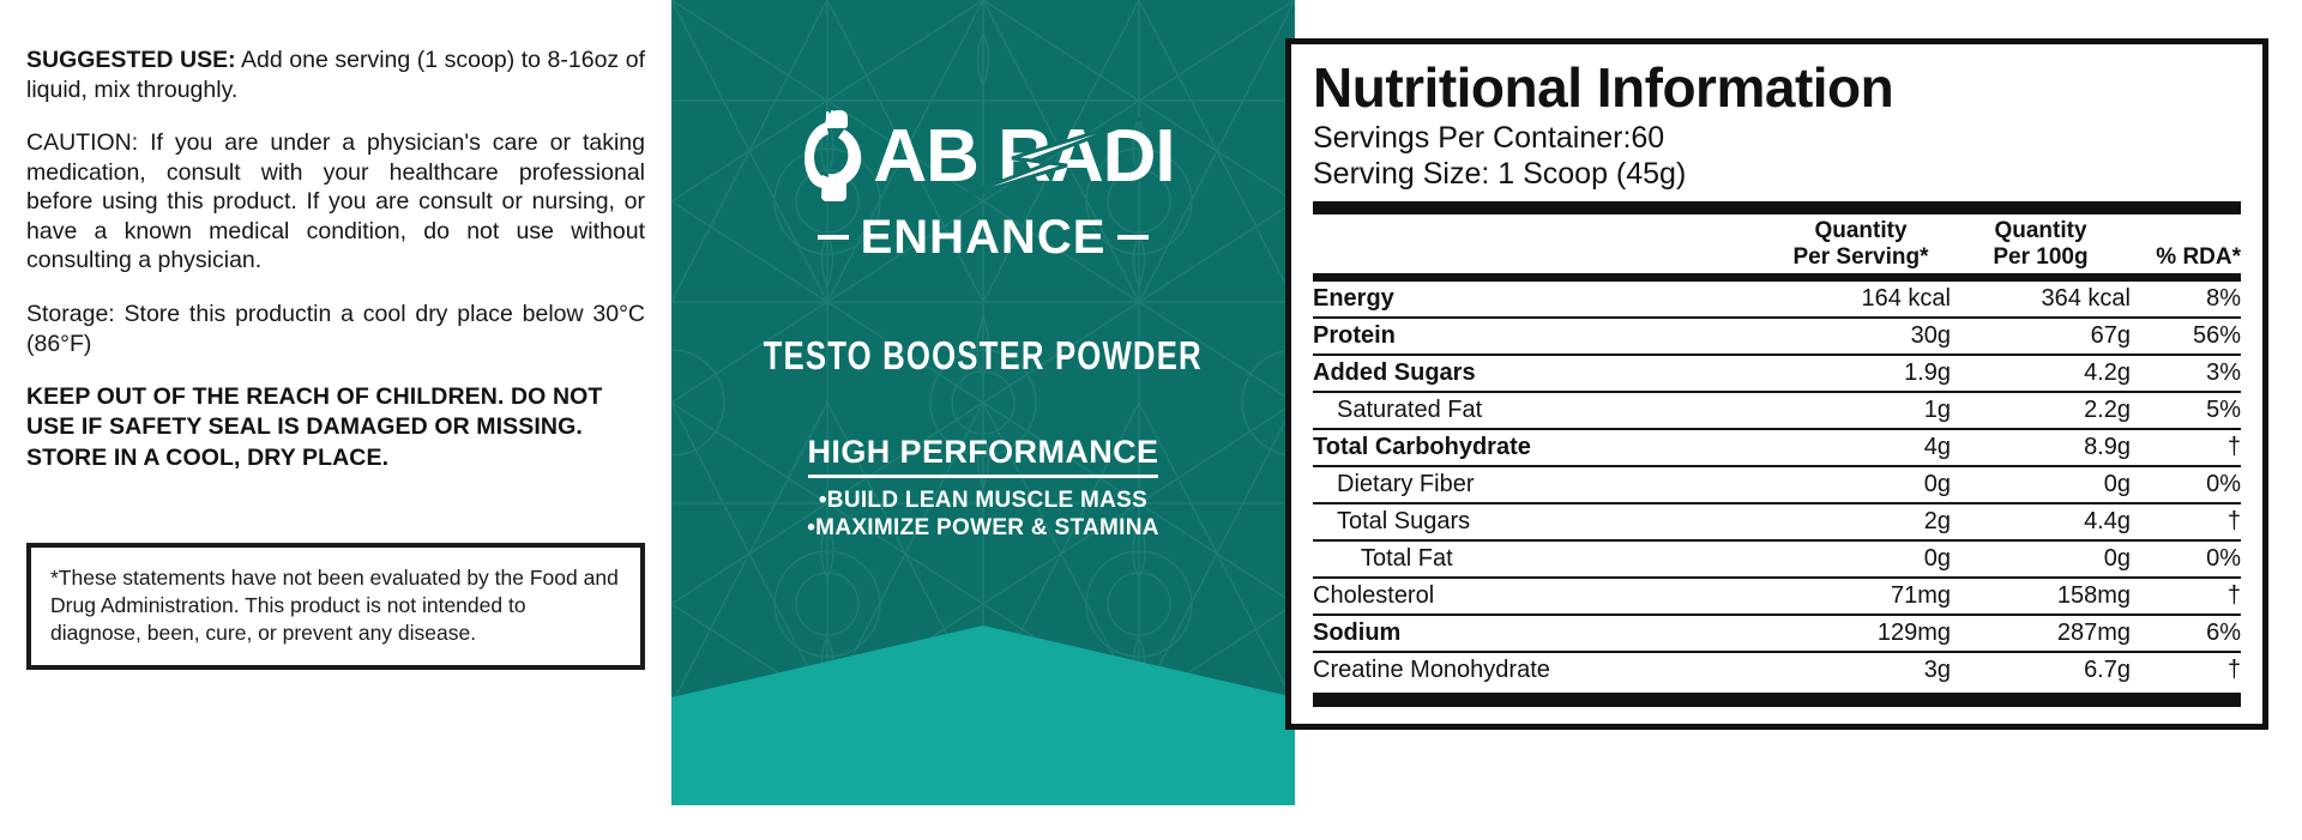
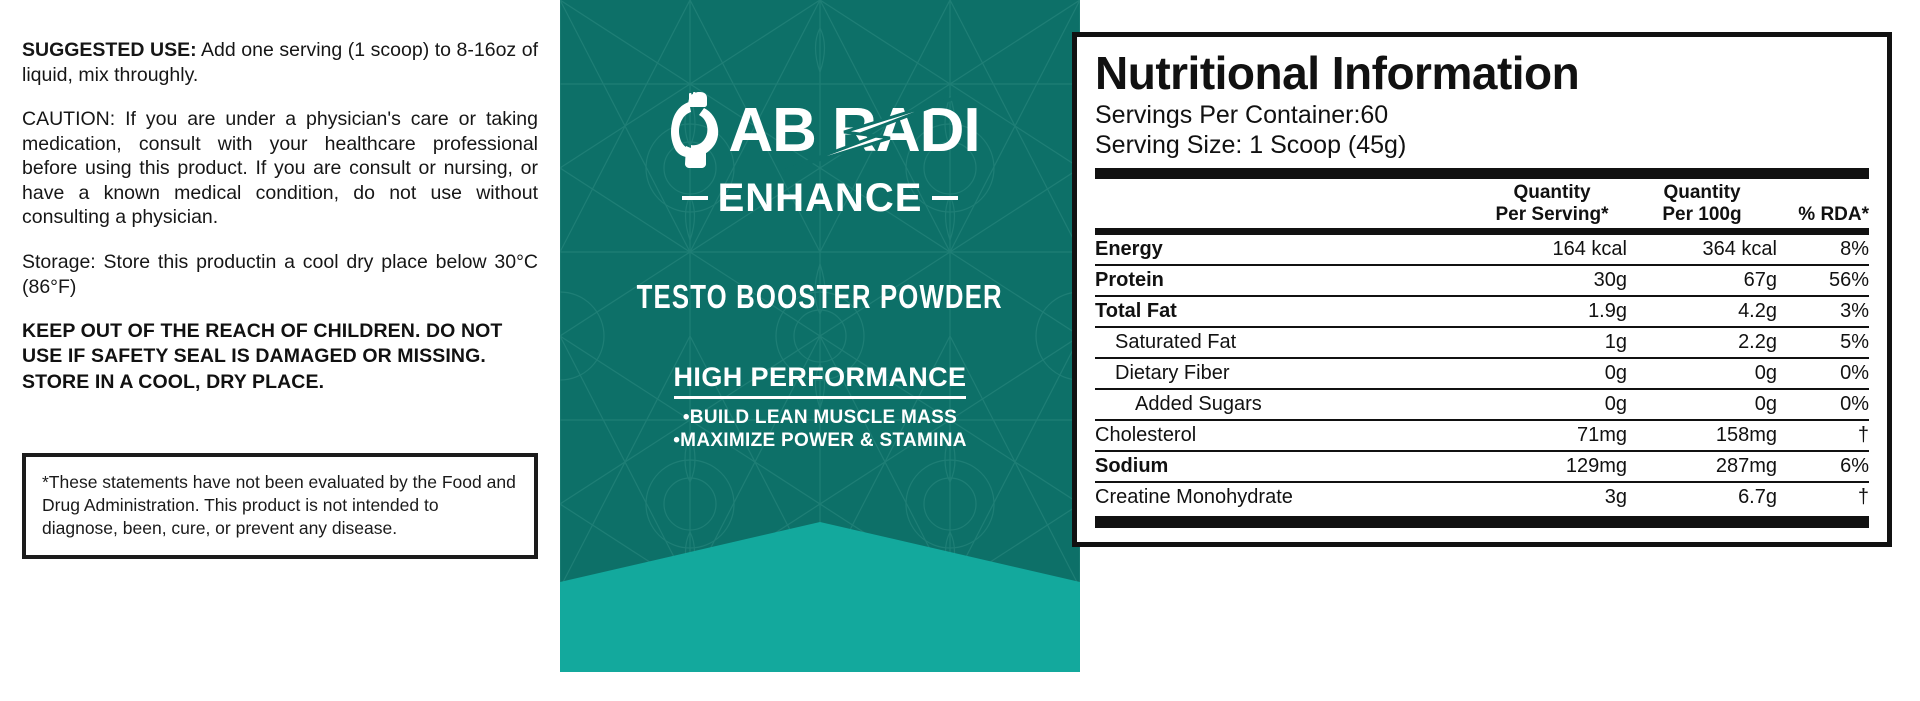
  SUGGESTED USE: Add one serving (1 scoop) to 8-16oz of liquid, mix throughly.
  CAUTION: If you are under a physician's care or taking medication, consult with your healthcare professional before using this product. If you are consult or nursing, or have a known medical condition, do not use without consulting a physician.
  Storage: Store this productin a cool dry place below 30°C (86°F)
  KEEP OUT OF THE REACH OF CHILDREN. DO NOT USE IF SAFETY SEAL IS DAMAGED OR MISSING. STORE IN A COOL, DRY PLACE.
  *These statements have not been evaluated by the Food and Drug Administration. This product is not intended to diagnose, been, cure, or prevent any disease.
  ABADI
  ENHANCE
  TESTO BOOSTER POWDER
  HIGH PERFORMANCE
  •BUILD LEAN MUSCLE MASS
  •MAXIMIZE POWER & STAMINA
  Nutritional Information
  Servings Per Container:60
  Serving Size: 1 Scoop (45g)
  	Quantity Per Serving*	Quantity Per 100g	% RDA*
  Energy	164 kcal	364 kcal	8%
  Protein	30g	67g	56%
- Added Sugars	1.9g	4.2g	3%
+ Total Fat	1.9g	4.2g	3%
  Saturated Fat	1g	2.2g	5%
- Total Carbohydrate	4g	8.9g	†
  Dietary Fiber	0g	0g	0%
- Total Sugars	2g	4.4g	†
- Total Fat	0g	0g	0%
+ Added Sugars	0g	0g	0%
  Cholesterol	71mg	158mg	†
  Sodium	129mg	287mg	6%
  Creatine Monohydrate	3g	6.7g	†
